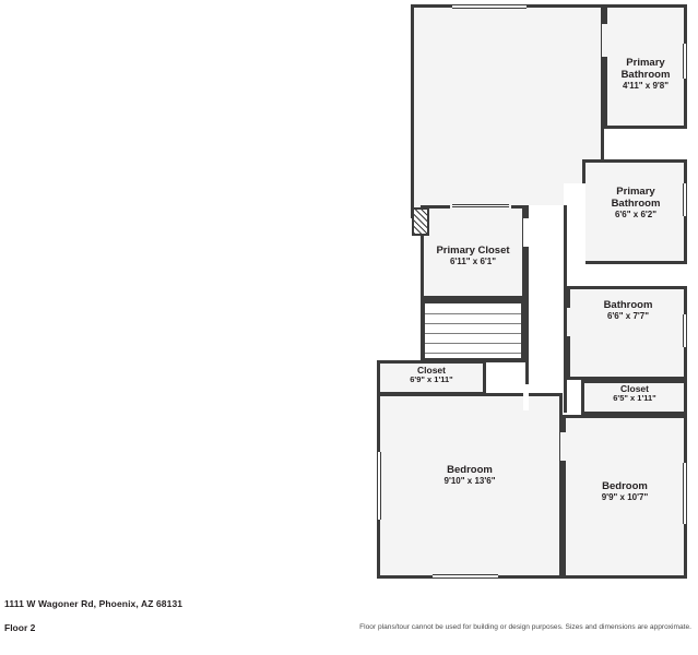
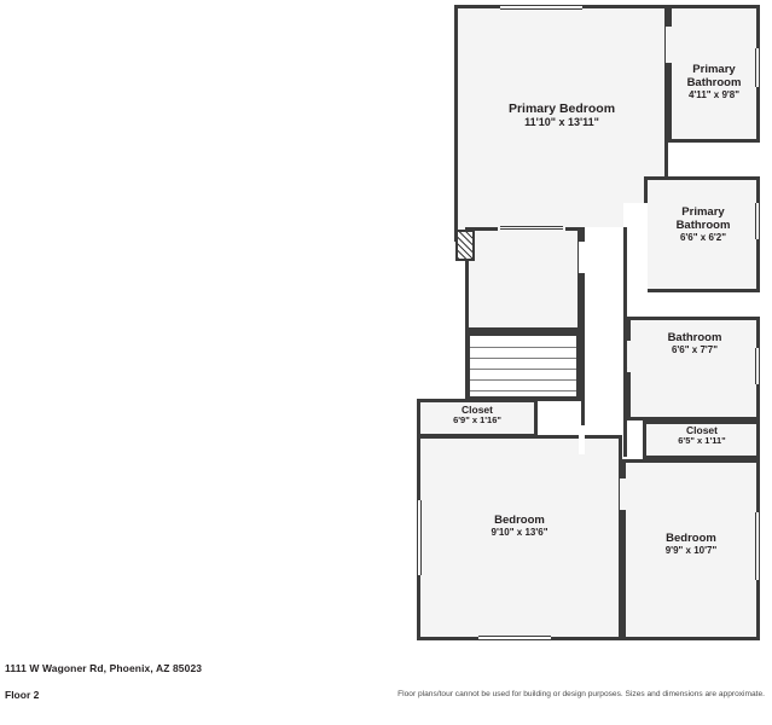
+ Primary Bedroom
+ 11'10" x 13'11"
  Primary
  Bathroom
  4'11" x 9'8"
  Primary
  Bathroom
  6'6" x 6'2"
- Primary Closet
- 6'11" x 6'1"
  Bathroom
  6'6" x 7'7"
  Closet
- 6'9" x 1'11"
+ 6'9" x 1'16"
  Closet
  6'5" x 1'11"
  Bedroom
  9'10" x 13'6"
  Bedroom
  9'9" x 10'7"
- 1111 W Wagoner Rd, Phoenix, AZ 68131
+ 1111 W Wagoner Rd, Phoenix, AZ 85023
  Floor 2
